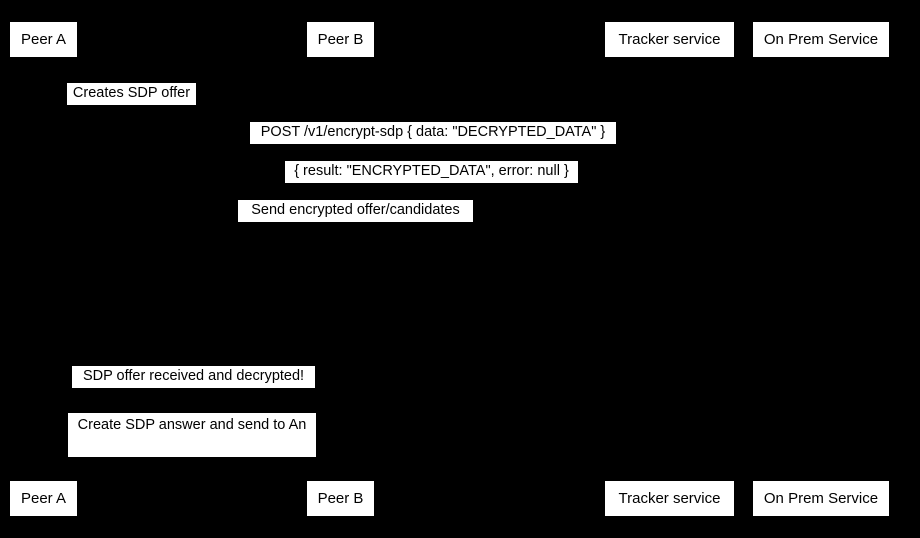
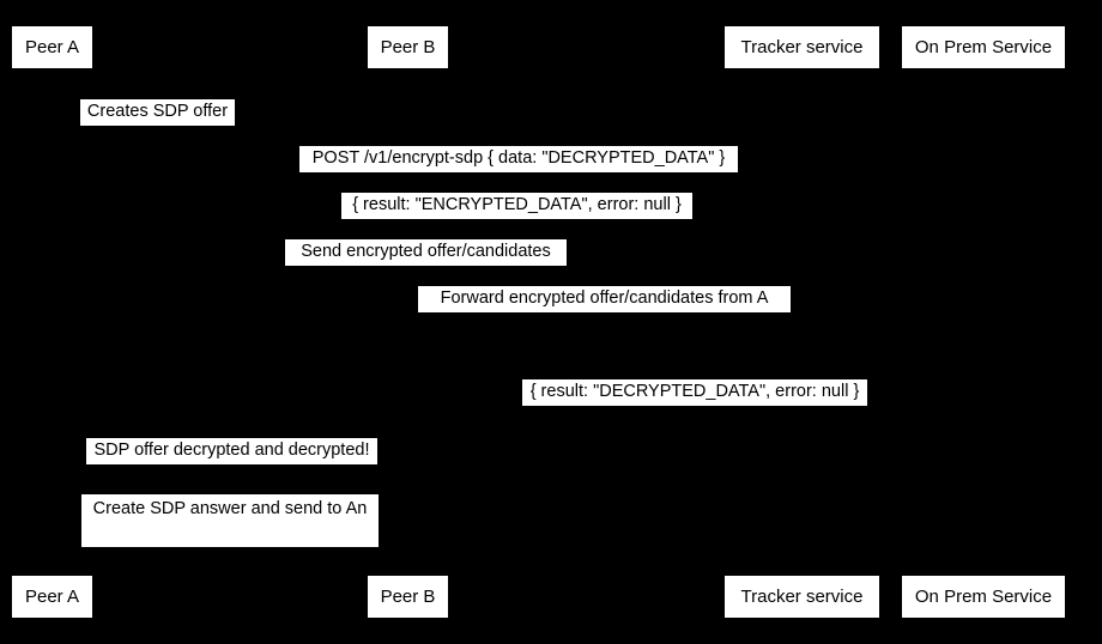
  Peer A
  Peer B
  Tracker service
  On Prem Service
  Creates SDP offer
  POST /v1/encrypt-sdp { data: "DECRYPTED_DATA" }
  { result: "ENCRYPTED_DATA", error: null }
  Send encrypted offer/candidates
+ Forward encrypted offer/candidates from A
+ { result: "DECRYPTED_DATA", error: null }
- SDP offer received and decrypted!
+ SDP offer decrypted and decrypted!
  Create SDP answer and send to An
  Peer A
  Peer B
  Tracker service
  On Prem Service
